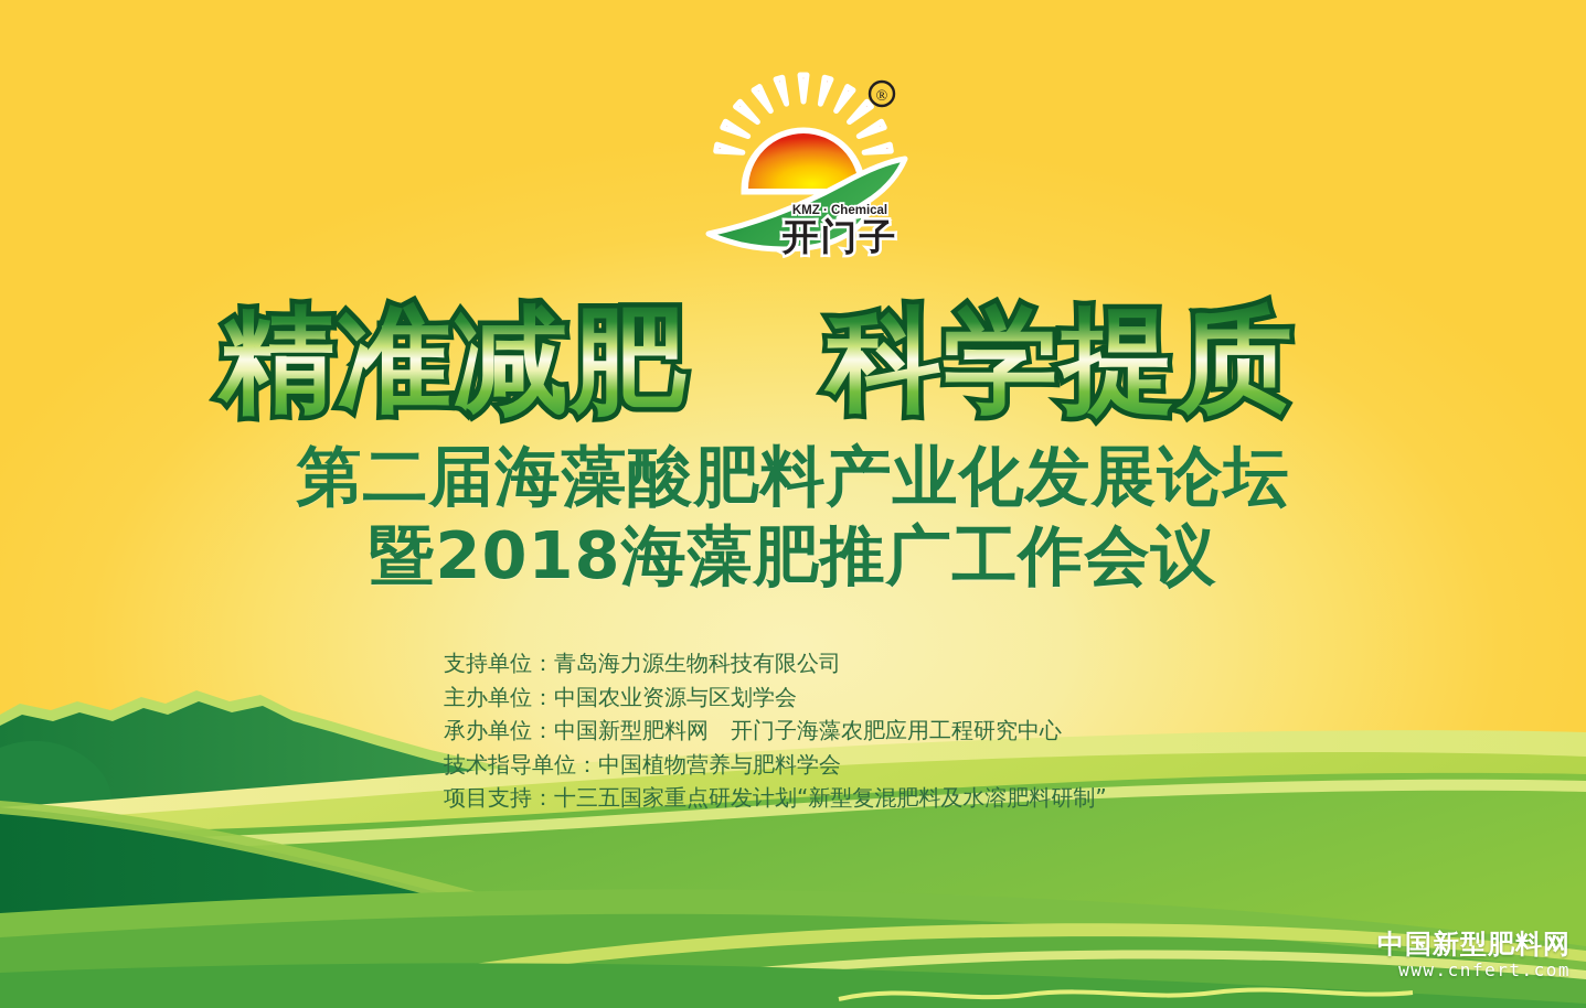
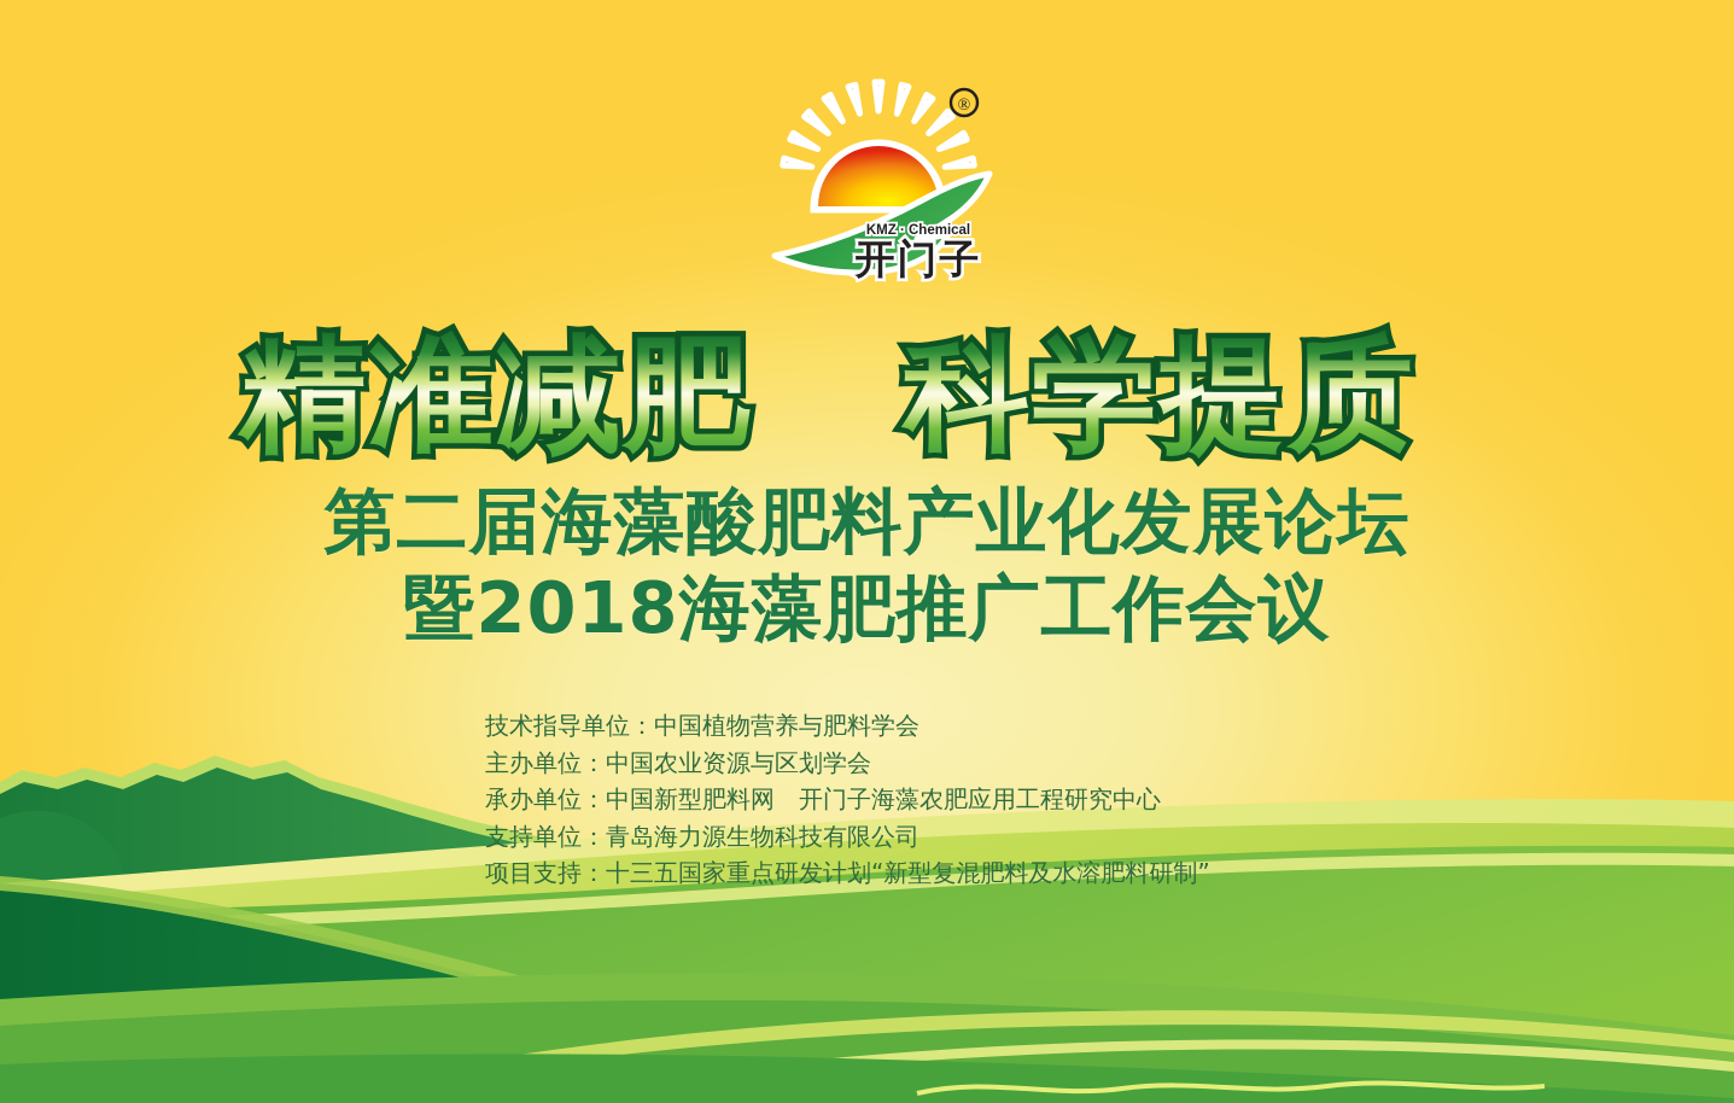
  ®
  KMZ · Chemical
  开门子
  精准减肥
  科学提质
  第二届海藻酸肥料产业化发展论坛
  暨2018海藻肥推广工作会议
- 支持单位：青岛海力源生物科技有限公司
+ 技术指导单位：中国植物营养与肥料学会
  主办单位：中国农业资源与区划学会
  承办单位：中国新型肥料网 开门子海藻农肥应用工程研究中心
- 技术指导单位：中国植物营养与肥料学会
+ 支持单位：青岛海力源生物科技有限公司
  项目支持：十三五国家重点研发计划“新型复混肥料及水溶肥料研制”
- 中国新型肥料网
- www.cnfert.com
